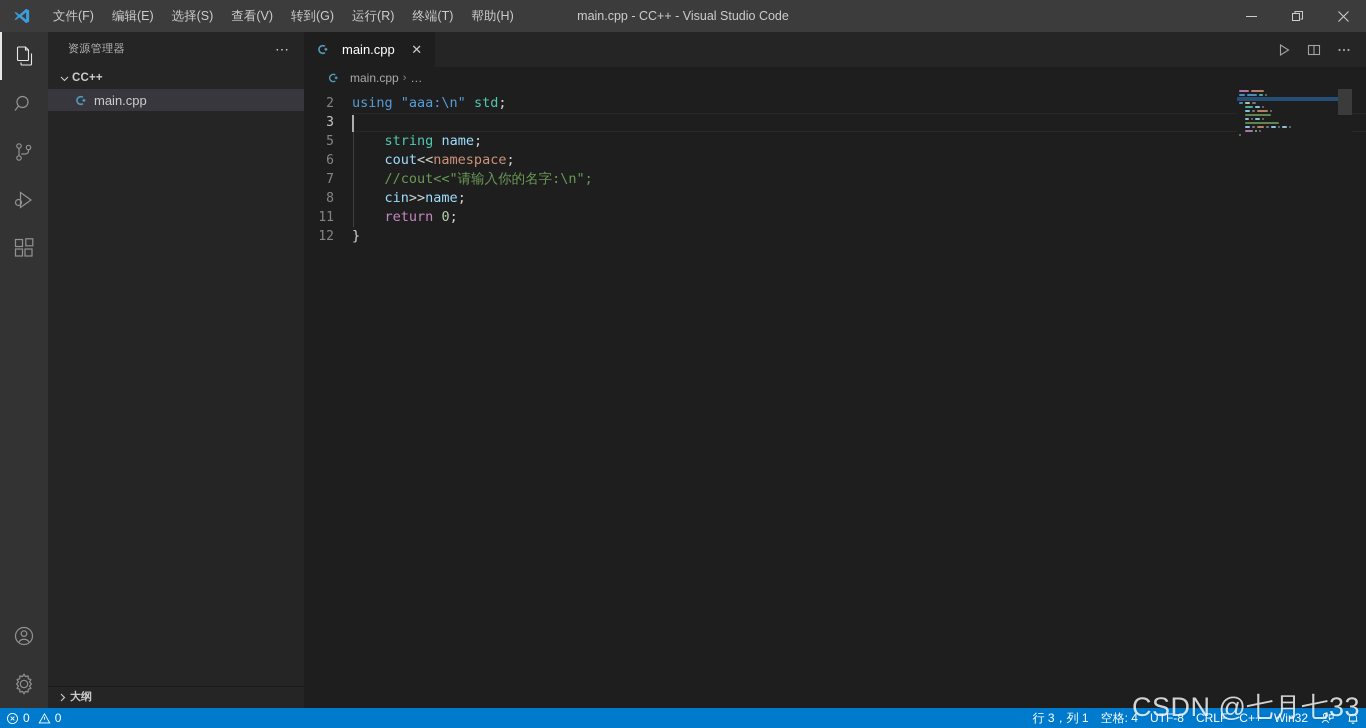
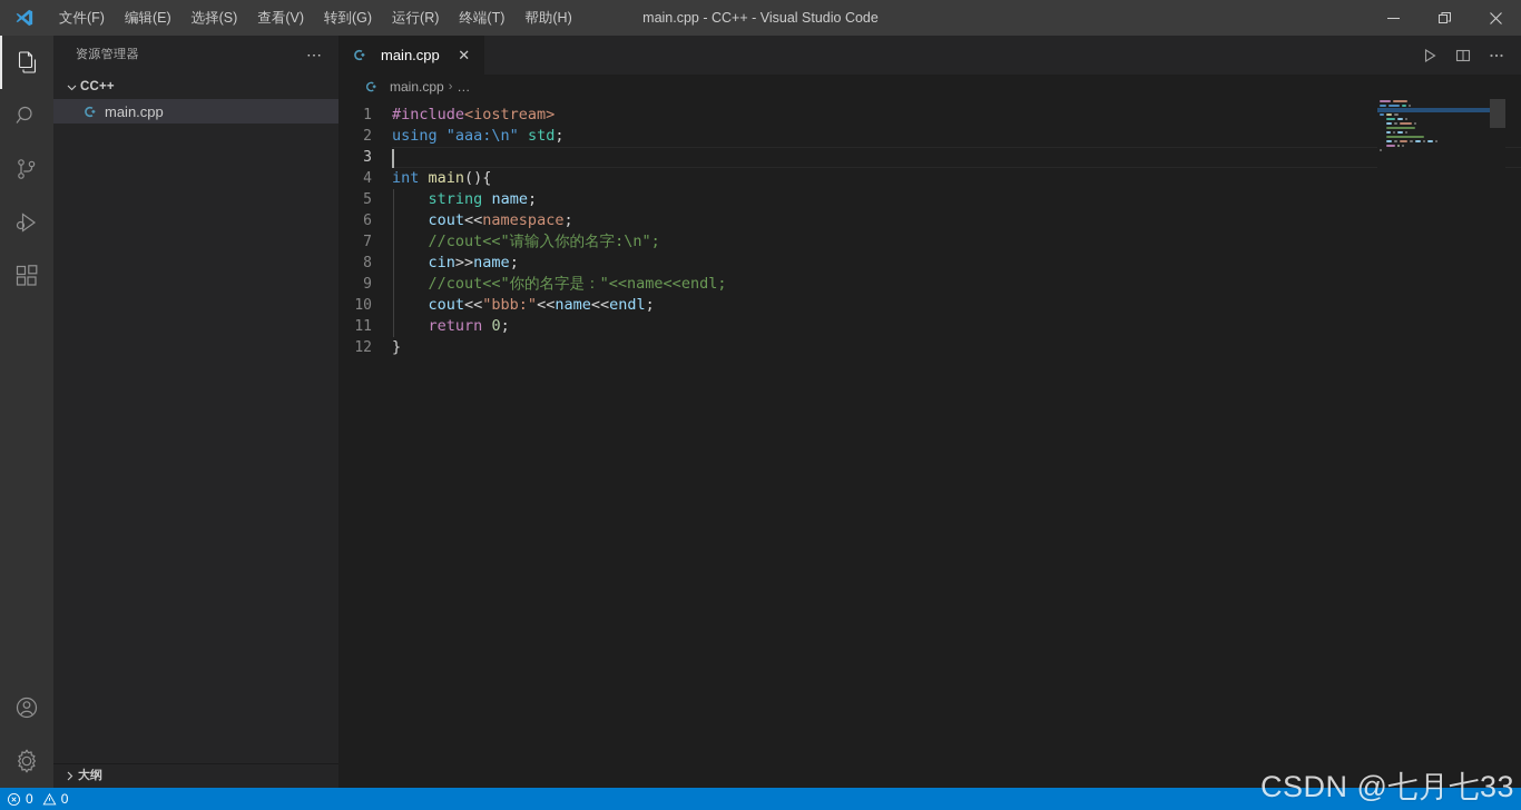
  文件(F)
  编辑(E)
  选择(S)
  查看(V)
  转到(G)
  运行(R)
  终端(T)
  帮助(H)
  main.cpp - CC++ - Visual Studio Code
  资源管理器
  ⋯
  CC++
  main.cpp
  大纲
  main.cpp
  ✕
  main.cpp
  ›
  …
+ 1
+ #include<iostream>
  2
  using "aaa:\n" std;
  3
+ 4
+ int main(){
  5
  string name;
  6
  cout<<namespace;
  7
  //cout<<"请输入你的名字:\n";
  8
  cin>>name;
+ 9
+ //cout<<"你的名字是："<<name<<endl;
+ 10
+ cout<<"bbb:"<<name<<endl;
  11
  return 0;
  12
  }
  0
  0
- 行 3，列 1
- 空格: 4
- UTF-8
- CRLF
- C++
- Win32
  CSDN @七月七33
